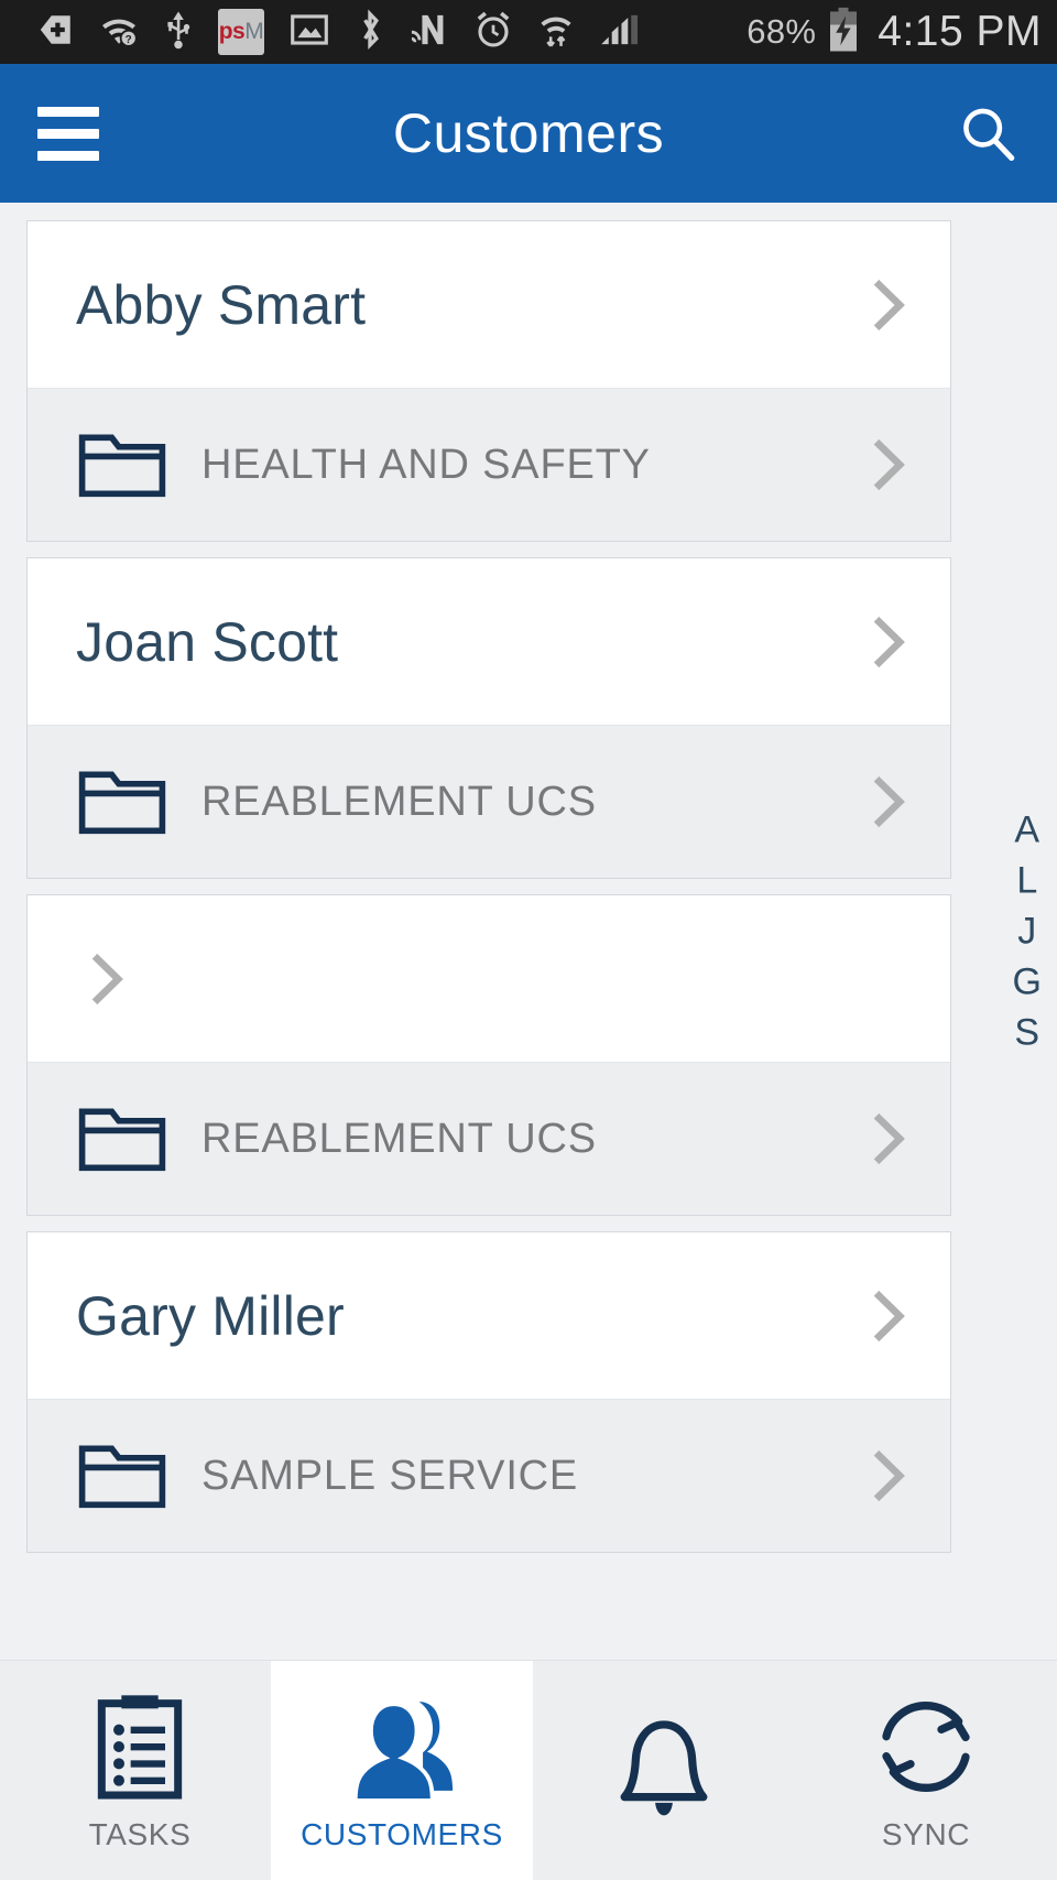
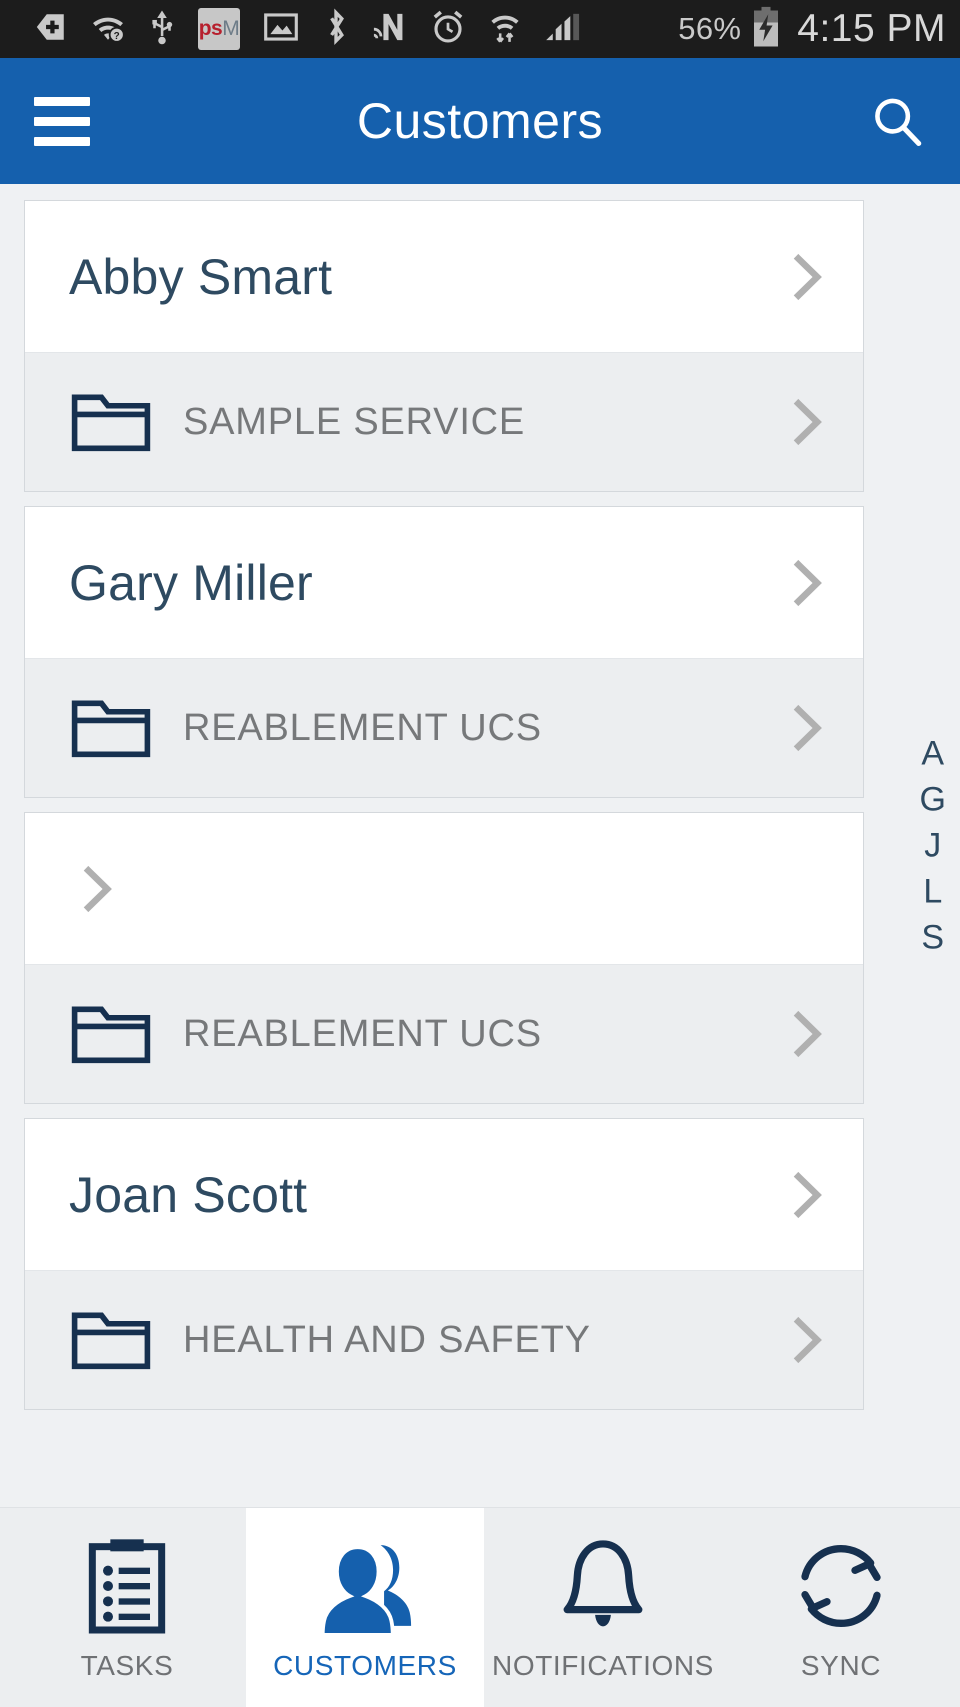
  ?
  ps
  M
- 68%
+ 56%
  4:15 PM
  Customers
  Abby Smart
- HEALTH AND SAFETY
+ SAMPLE SERVICE
- Joan Scott
+ Gary Miller
  REABLEMENT UCS
  REABLEMENT UCS
- Gary Miller
+ Joan Scott
- SAMPLE SERVICE
+ HEALTH AND SAFETY
  A
- L
+ G
  J
- G
+ L
  S
  TASKS
  CUSTOMERS
+ NOTIFICATIONS
  SYNC
